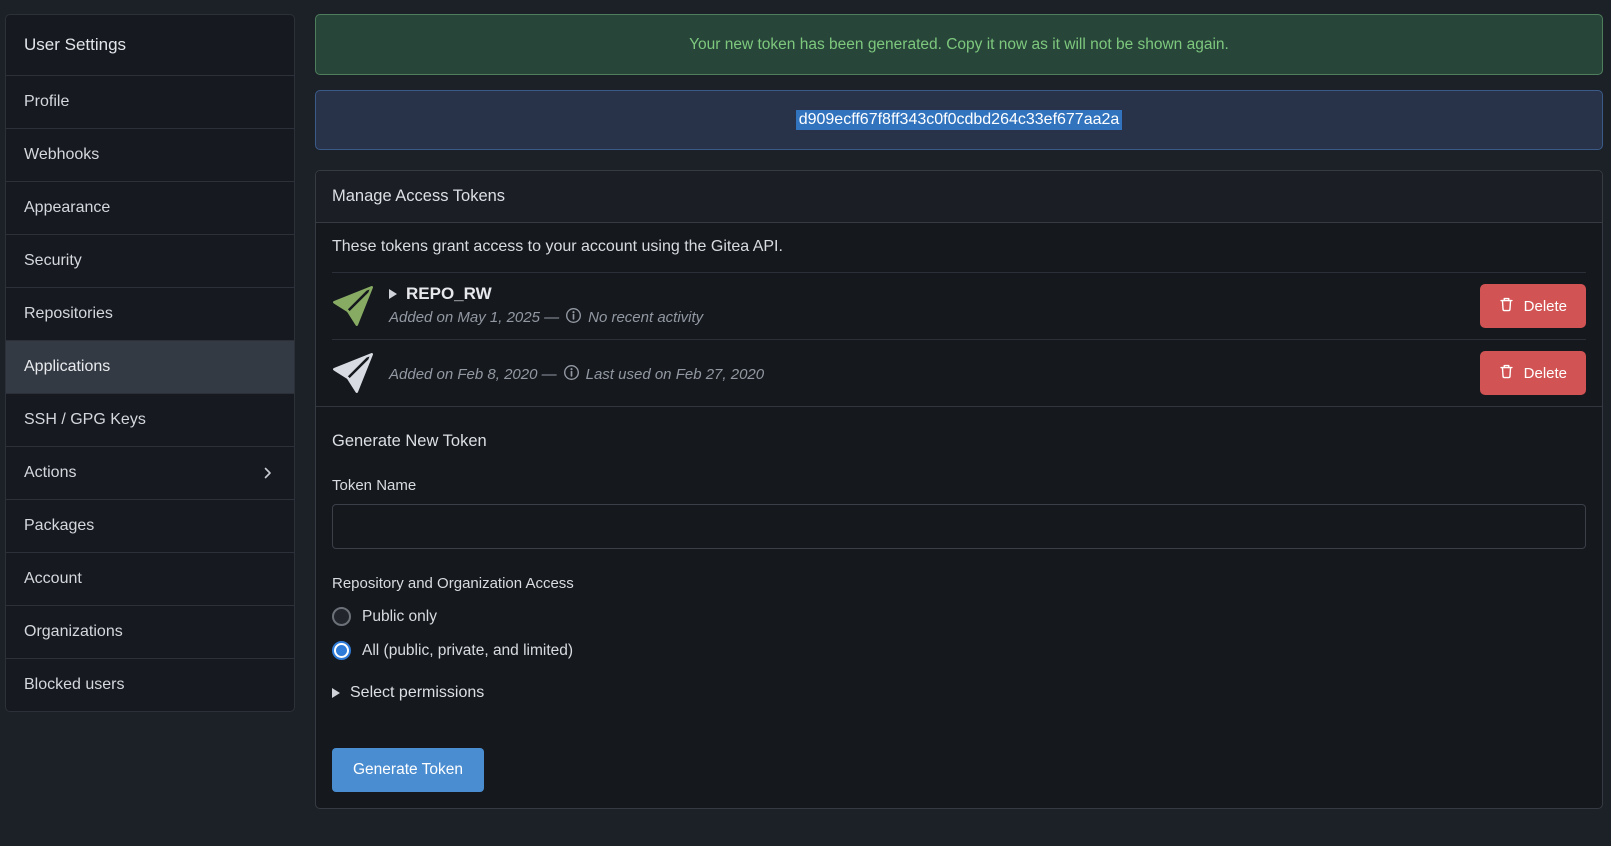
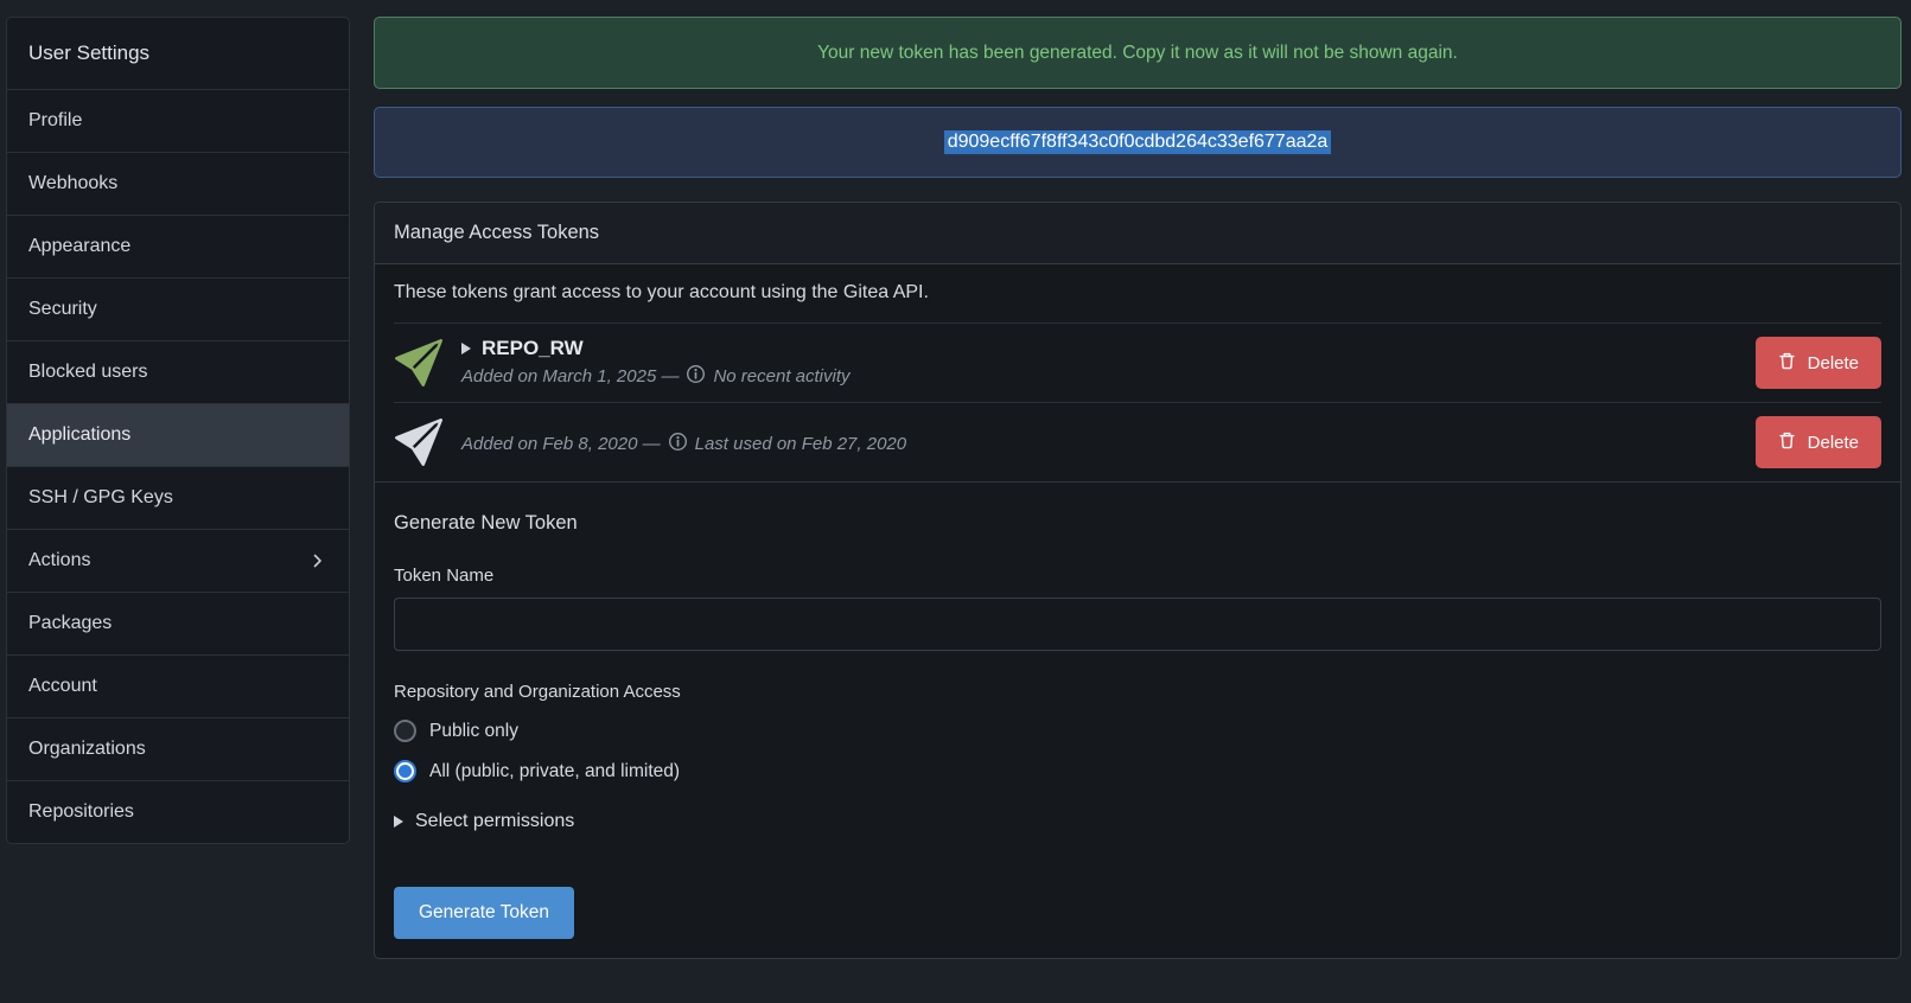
  User Settings
  Profile
  Webhooks
  Appearance
  Security
- Repositories
+ Blocked users
  Applications
  SSH / GPG Keys
  Actions
  Packages
  Account
  Organizations
- Blocked users
+ Repositories
  Your new token has been generated. Copy it now as it will not be shown again.
  d909ecff67f8ff343c0f0cdbd264c33ef677aa2a
  Manage Access Tokens
  These tokens grant access to your account using the Gitea API.
  REPO_RW
- Added on May 1, 2025 —
+ Added on March 1, 2025 —
  No recent activity
  Delete
  Added on Feb 8, 2020 —
  Last used on Feb 27, 2020
  Delete
  Generate New Token
  Token Name
  Repository and Organization Access
  Public only
  All (public, private, and limited)
  Select permissions
  Generate Token
